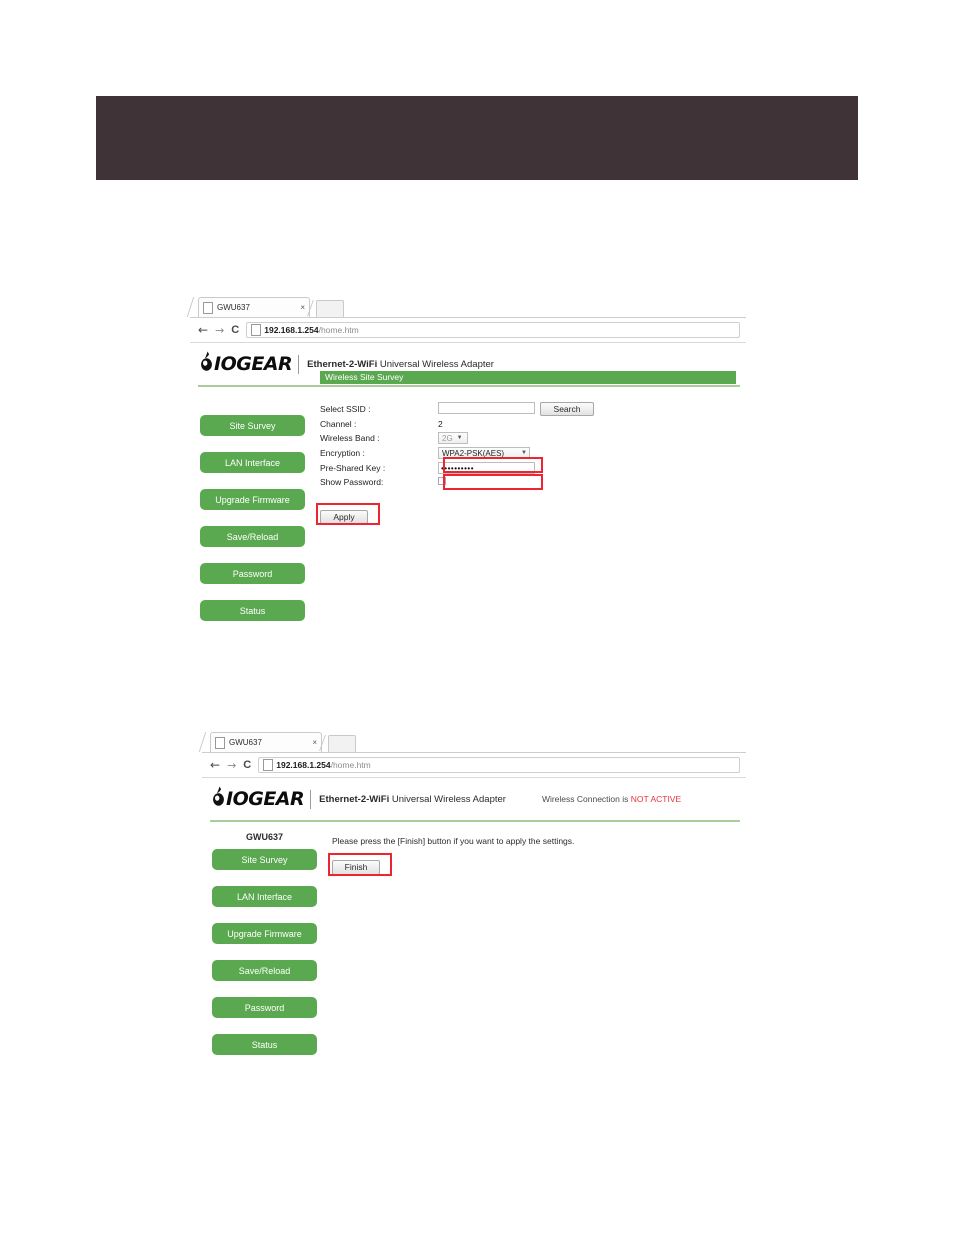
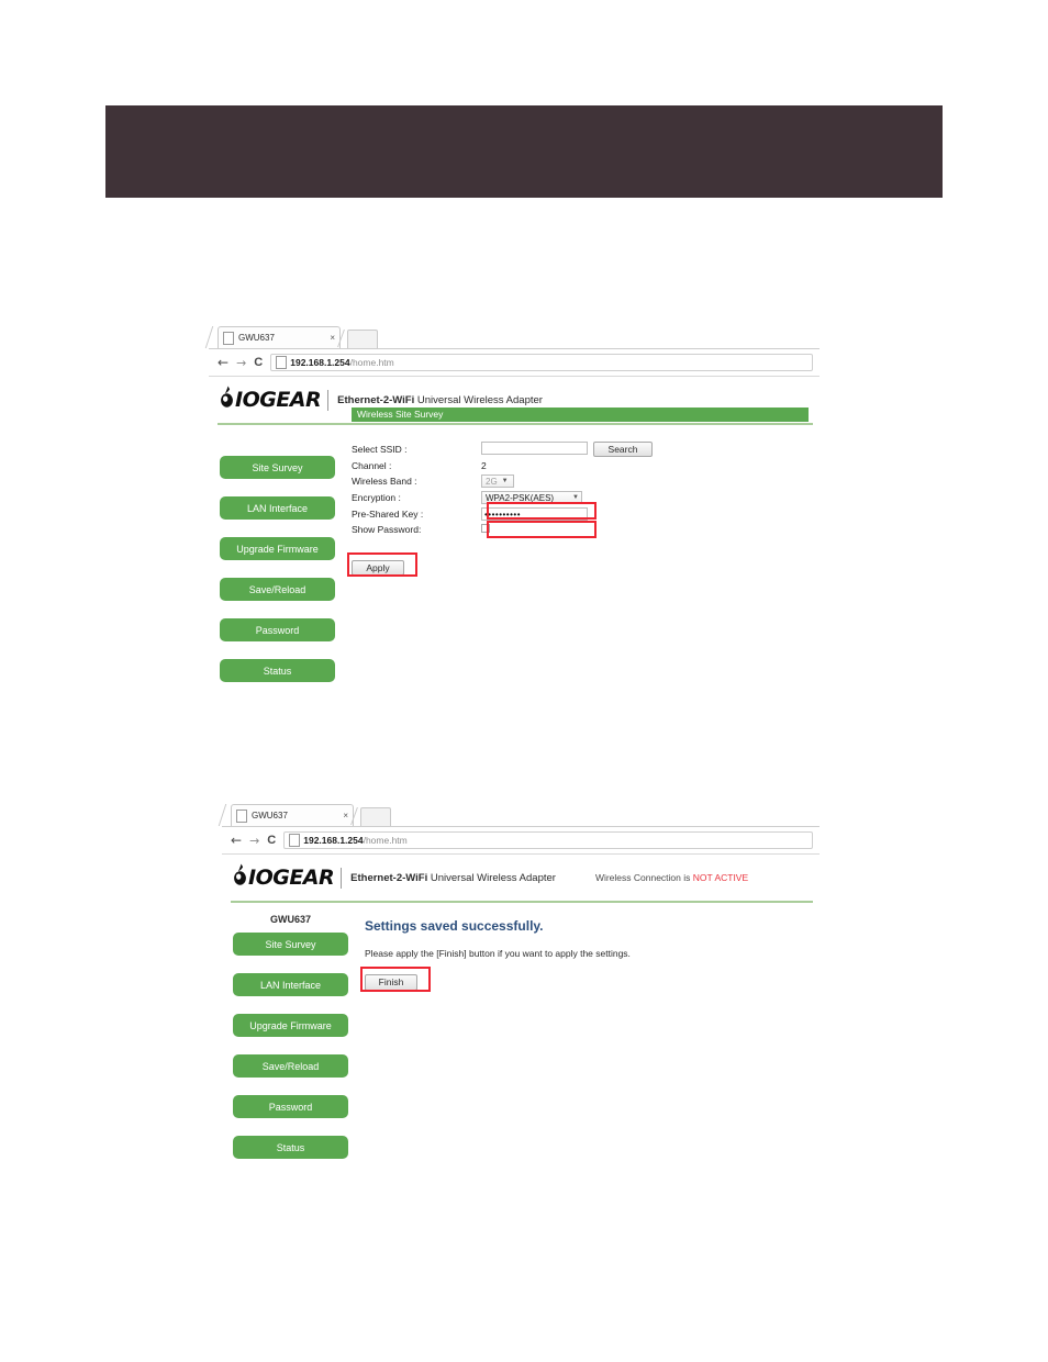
  GWU637
  ×
  ←
  →
  C
  192.168.1.254
  /home.htm
  IOGEAR
  Ethernet-2-WiFi Universal Wireless Adapter
  Site Survey
  LAN Interface
  Upgrade Firmware
  Save/Reload
  Password
  Status
  Wireless Site Survey
  Select SSID :		Search
  Channel :	2
  Wireless Band :	2G
  Encryption :	WPA2-PSK(AES)
  Pre-Shared Key :	••••••••••
  Show Password:
  Apply
  GWU637
  ×
  ←
  →
  C
  192.168.1.254
  /home.htm
  IOGEAR
  Ethernet-2-WiFi Universal Wireless Adapter
  Wireless Connection is NOT ACTIVE
  GWU637
  Site Survey
  LAN Interface
  Upgrade Firmware
  Save/Reload
  Password
  Status
+ Settings saved successfully.
- Please press the [Finish] button if you want to apply the settings.
+ Please apply the [Finish] button if you want to apply the settings.
  Finish
